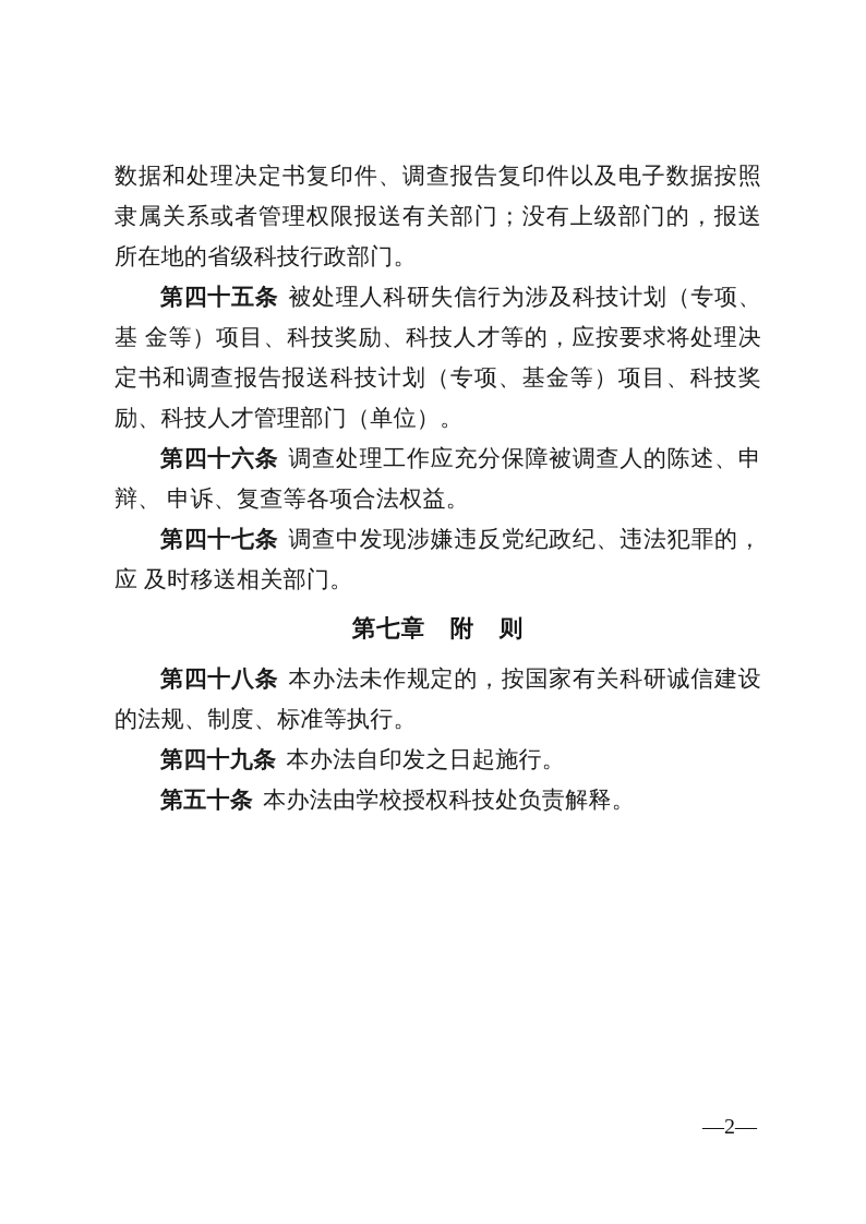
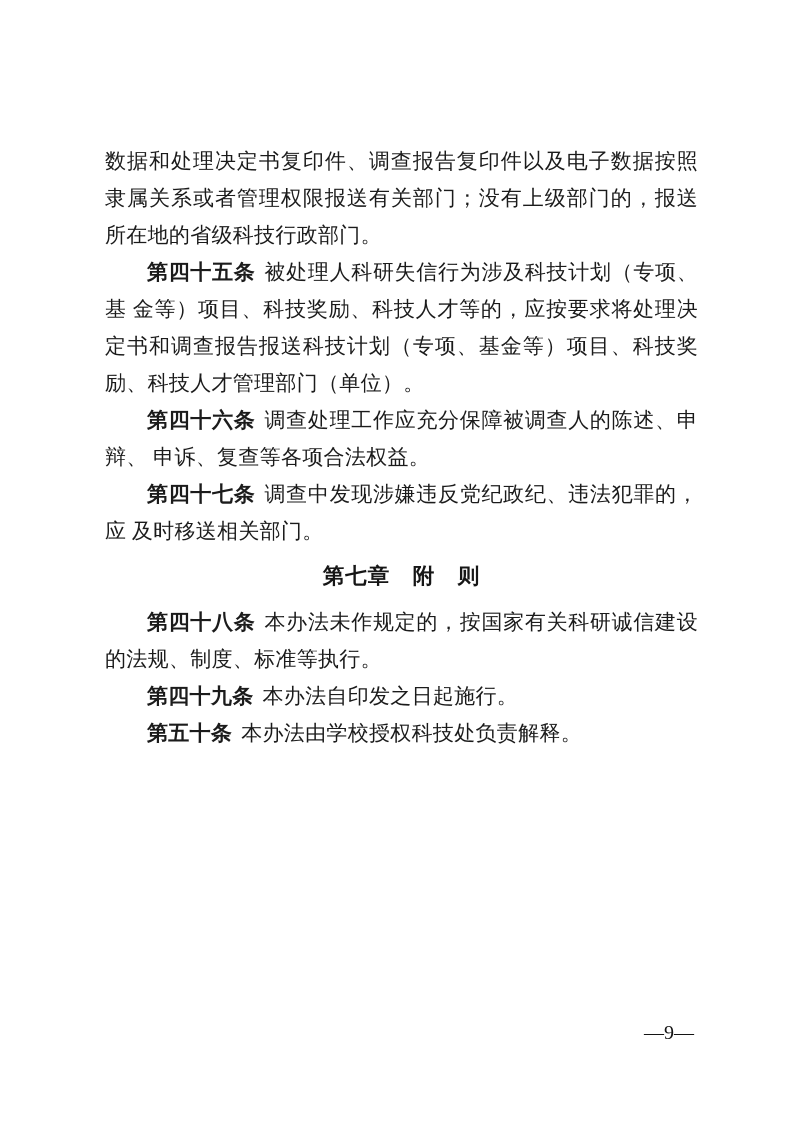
  数据和处理决定书复印件、调查报告复印件以及电子数据按照隶属关系或者管理权限报送有关部门；没有上级部门的，报送所在地的省级科技行政部门。
  第四十五条 被处理人科研失信行为涉及科技计划（专项、基 金等）项目、科技奖励、科技人才等的，应按要求将处理决定书和调查报告报送科技计划（专项、基金等）项目、科技奖励、科技人才管理部门（单位）。
  第四十六条 调查处理工作应充分保障被调查人的陈述、申辩、 申诉、复查等各项合法权益。
  第四十七条 调查中发现涉嫌违反党纪政纪、违法犯罪的，应 及时移送相关部门。
  第七章 附 则
  第四十八条 本办法未作规定的，按国家有关科研诚信建设的法规、制度、标准等执行。
  第四十九条 本办法自印发之日起施行。
  第五十条 本办法由学校授权科技处负责解释。
- —2—
+ —9—
